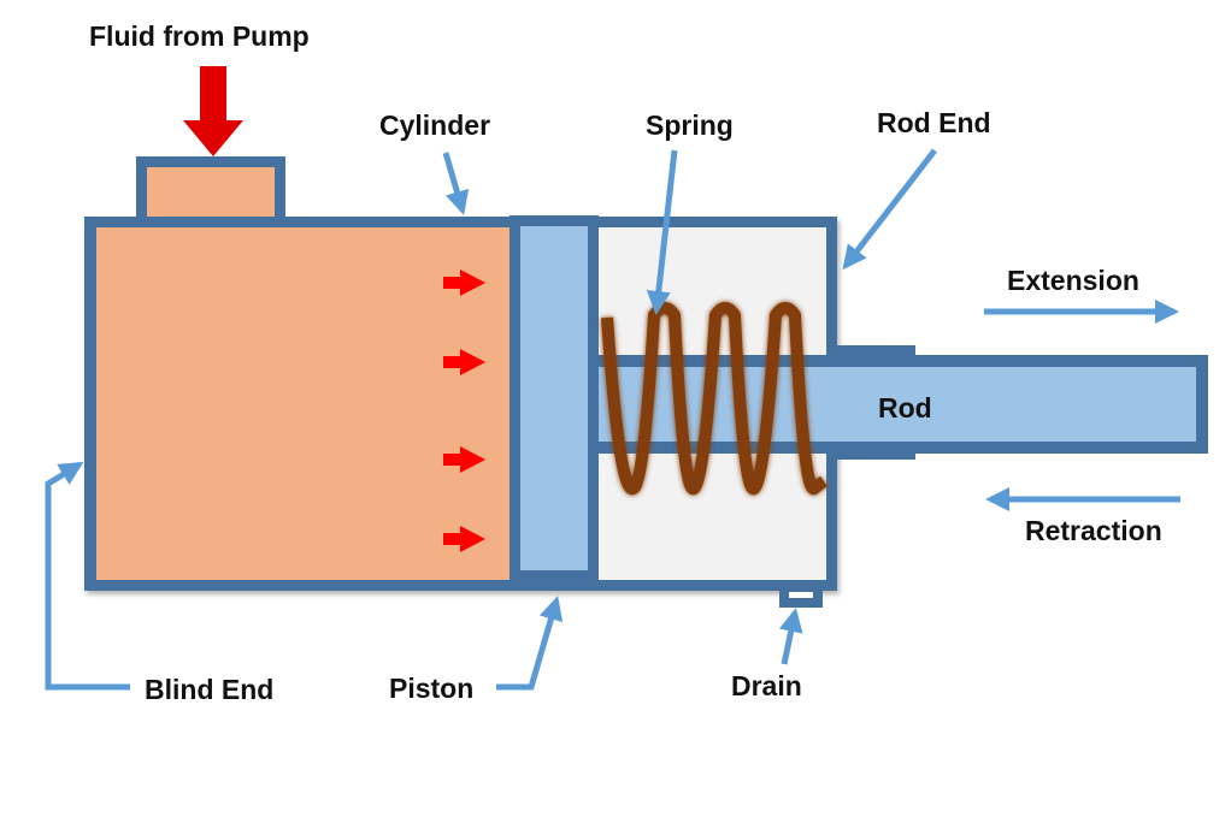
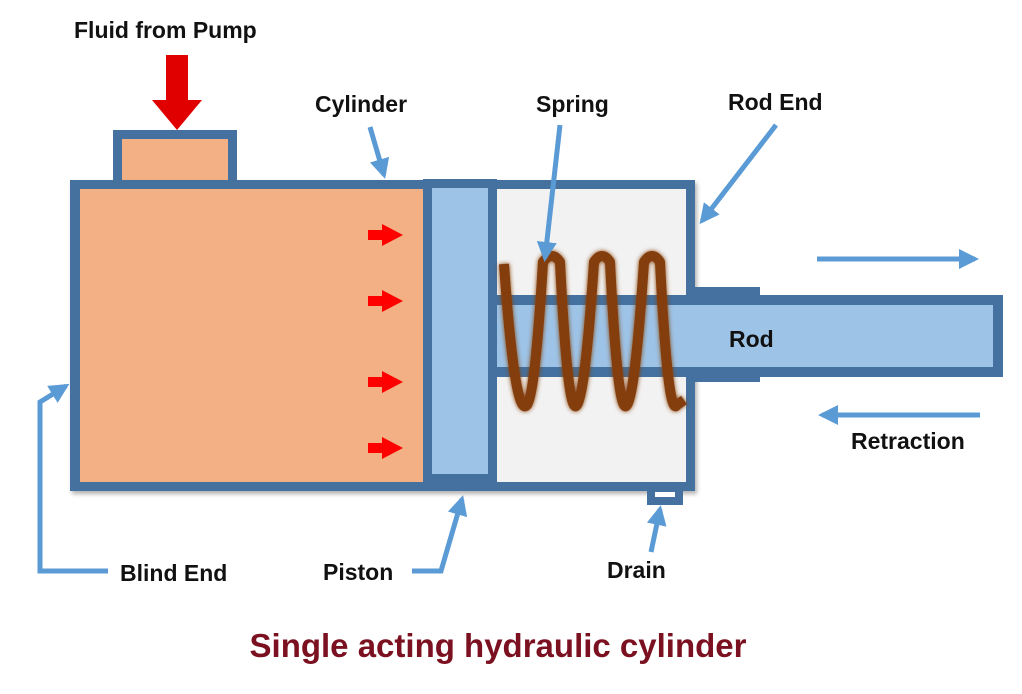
  Fluid from Pump
  Cylinder
  Spring
  Rod End
- Extension
  Rod
  Retraction
  Blind End
  Piston
  Drain
+ Single acting hydraulic cylinder
